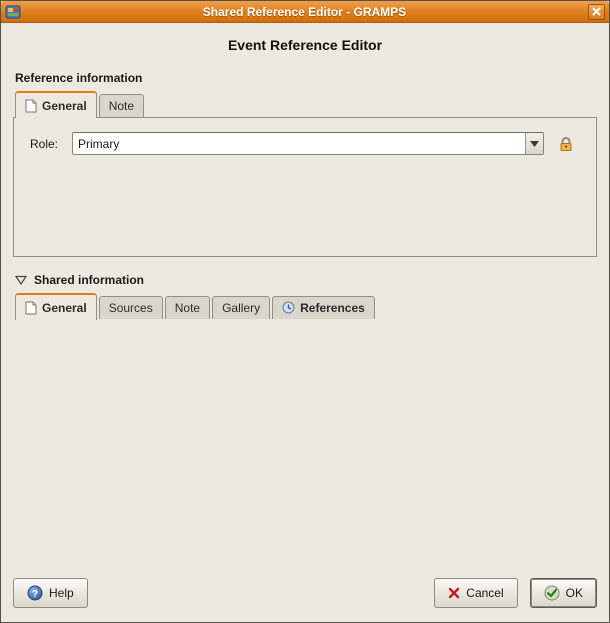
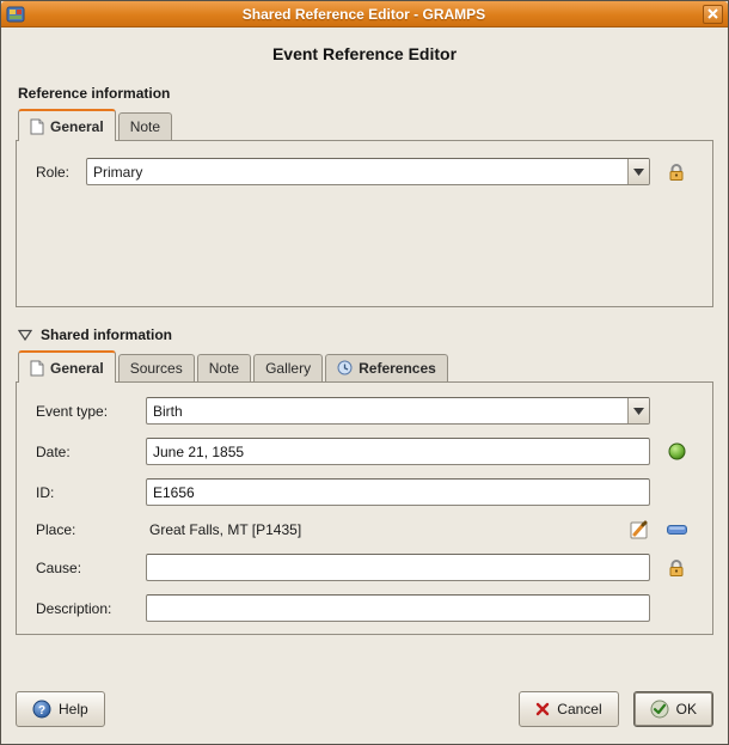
  Shared Reference Editor - GRAMPS
  Event Reference Editor
  Reference information
  General
  Note
  Role:
  Primary
  Shared information
  General
  Sources
  Note
  Gallery
  References
+ Event type:
+ Birth
+ Date:
+ June 21, 1855
+ ID:
+ E1656
+ Place:
+ Great Falls, MT [P1435]
+ Cause:
+ Description:
  ?
  Help
  Cancel
  OK
